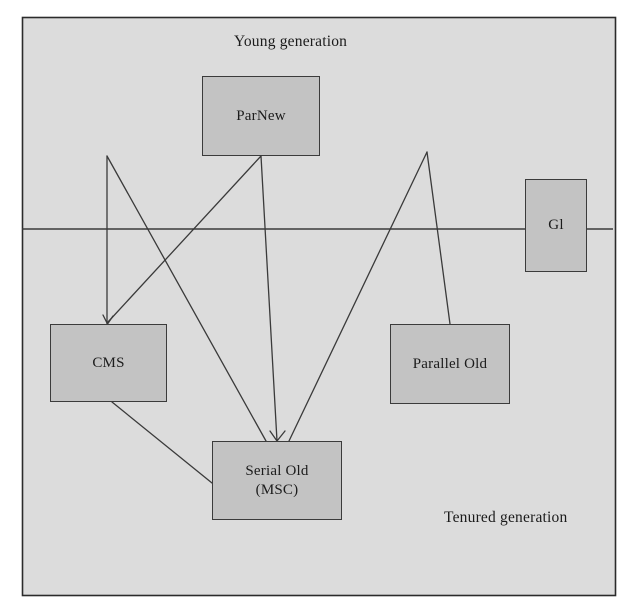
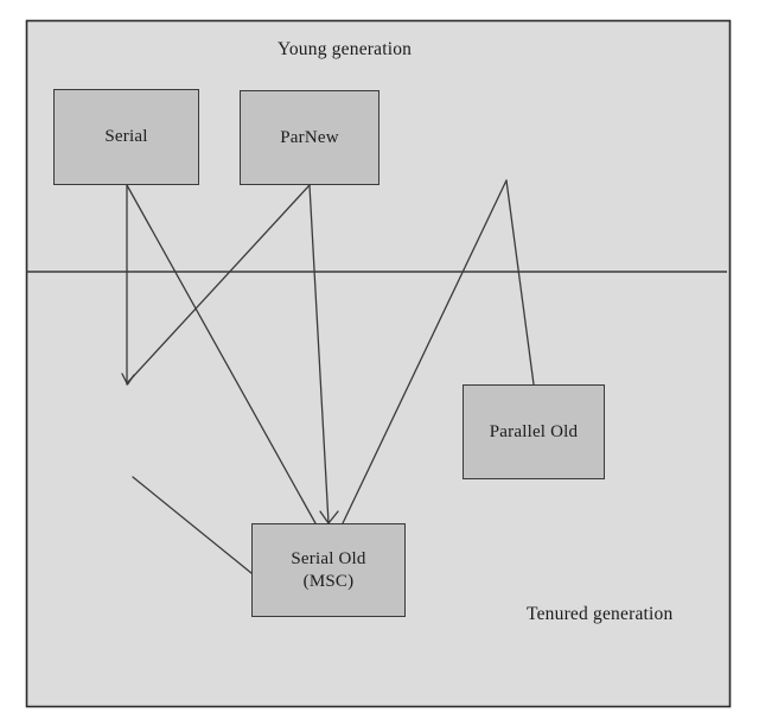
  Young generation
  Tenured generation
+ Serial
  ParNew
- Gl
- CMS
  Parallel Old
  Serial Old
  (MSC)
